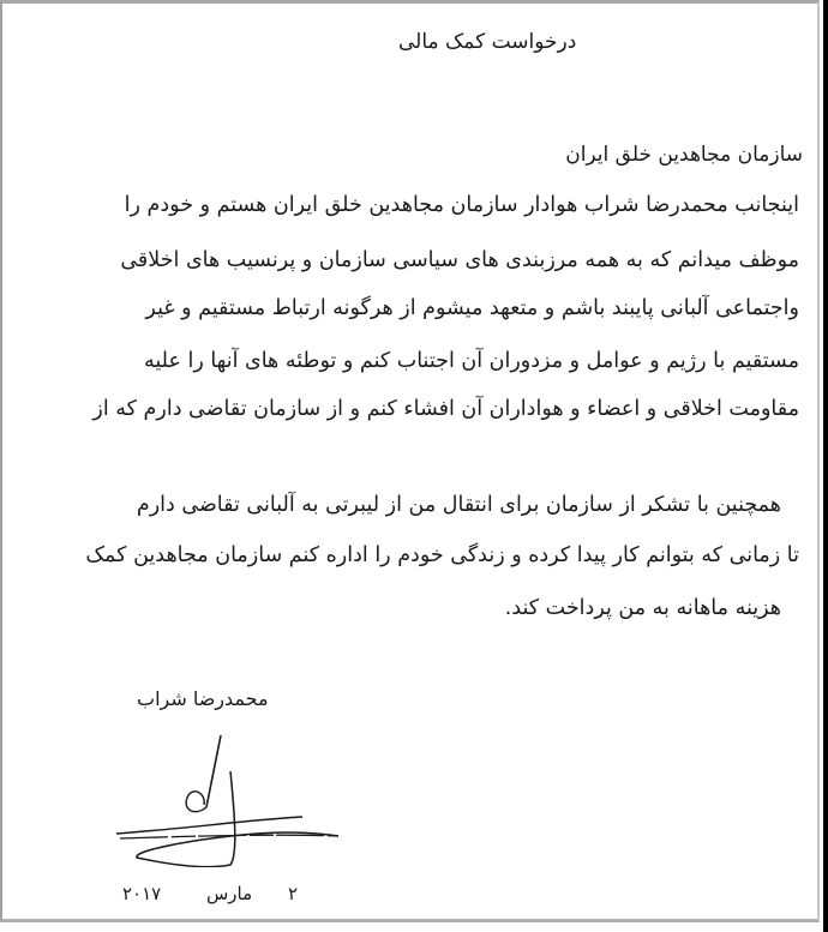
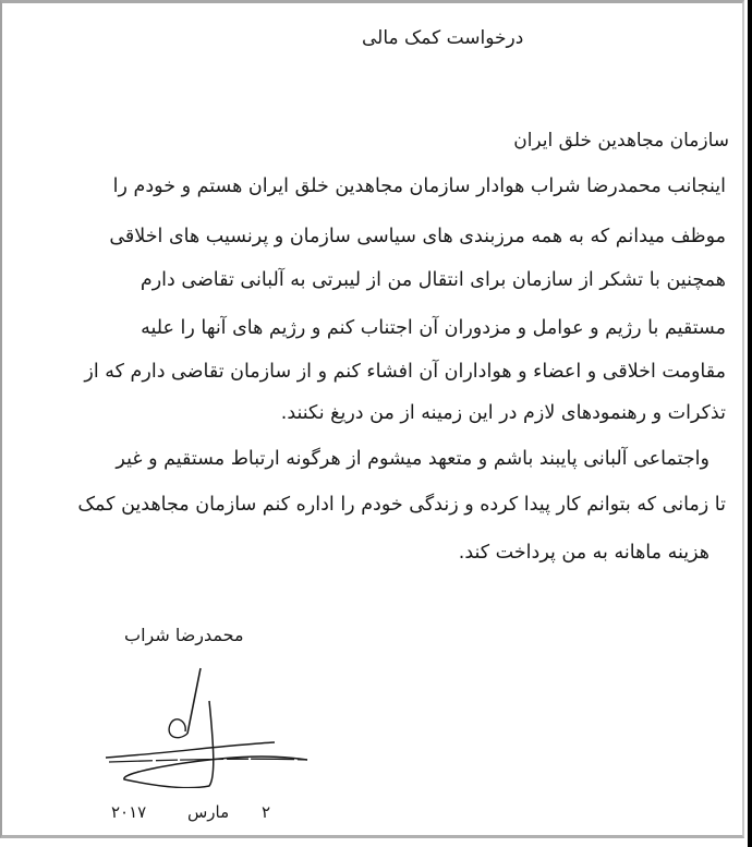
  درخواست کمک مالی
  سازمان مجاهدین خلق ایران
  اینجانب محمدرضا شراب هوادار سازمان مجاهدین خلق ایران هستم و خودم را
  موظف میدانم که به همه مرزبندی های سیاسی سازمان و پرنسیب های اخلاقی
- واجتماعی آلبانی پایبند باشم و متعهد میشوم از هرگونه ارتباط مستقیم و غیر
+ همچنین با تشکر از سازمان برای انتقال من از لیبرتی به آلبانی تقاضی دارم
- مستقیم با رژیم و عوامل و مزدوران آن اجتناب کنم و توطئه های آنها را علیه
+ مستقیم با رژیم و عوامل و مزدوران آن اجتناب کنم و رژیم های آنها را علیه
  مقاومت اخلاقی و اعضاء و هواداران آن افشاء کنم و از سازمان تقاضی دارم که از
+ تذکرات و رهنمودهای لازم در این زمینه از من دریغ نکنند.
- همچنین با تشکر از سازمان برای انتقال من از لیبرتی به آلبانی تقاضی دارم
+ واجتماعی آلبانی پایبند باشم و متعهد میشوم از هرگونه ارتباط مستقیم و غیر
  تا زمانی که بتوانم کار پیدا کرده و زندگی خودم را اداره کنم سازمان مجاهدین کمک
  هزینه ماهانه به من پرداخت کند.
  محمدرضا شراب
  ۲
  مارس
  ۲۰۱۷
